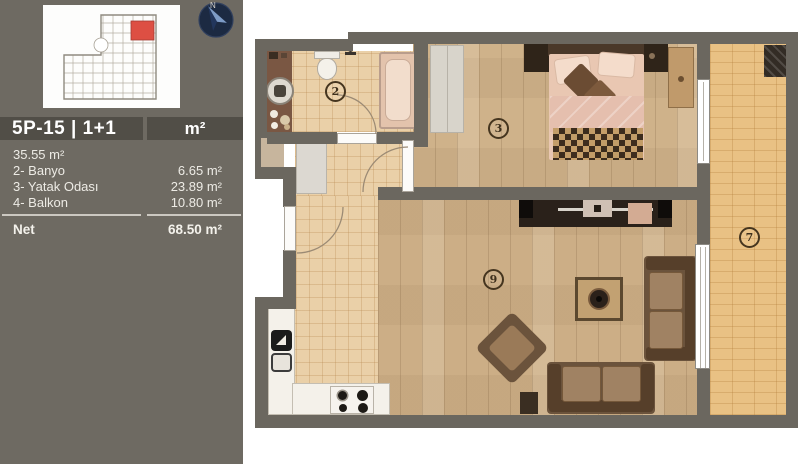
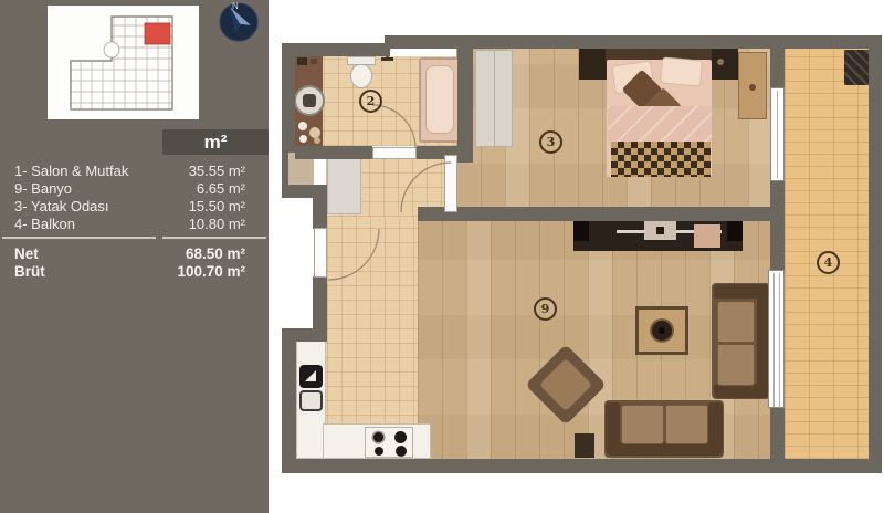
  N
- 5P-15 | 1+1
  m²
+ 1- Salon & Mutfak
  35.55 m²
- 2- Banyo
+ 9- Banyo
  6.65 m²
  3- Yatak Odası
- 23.89 m²
+ 15.50 m²
  4- Balkon
  10.80 m²
  Net
  68.50 m²
+ Brüt
+ 100.70 m²
  9
  2
  3
- 7
+ 4
